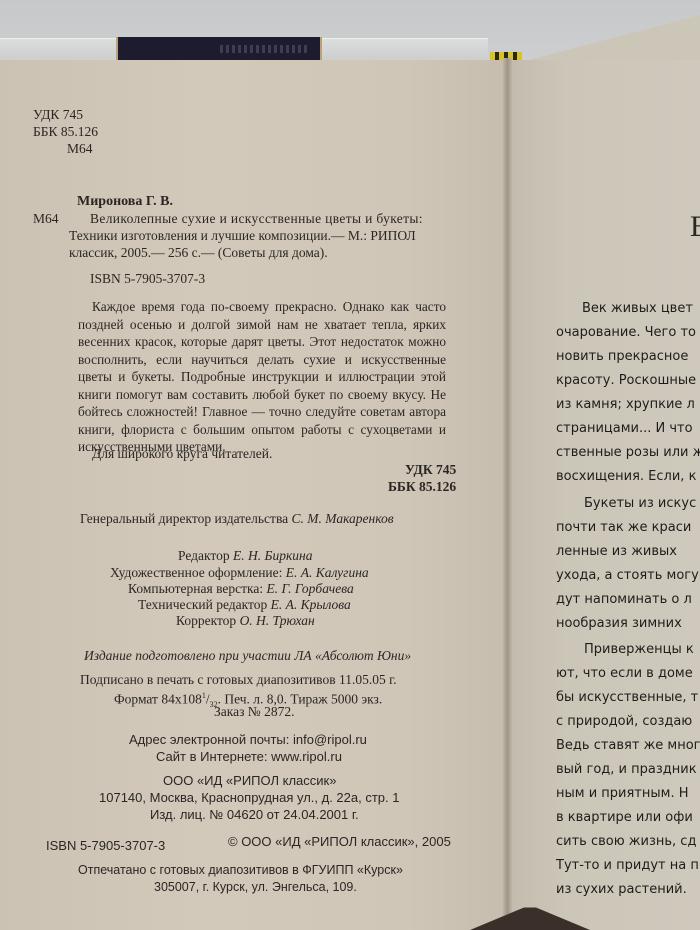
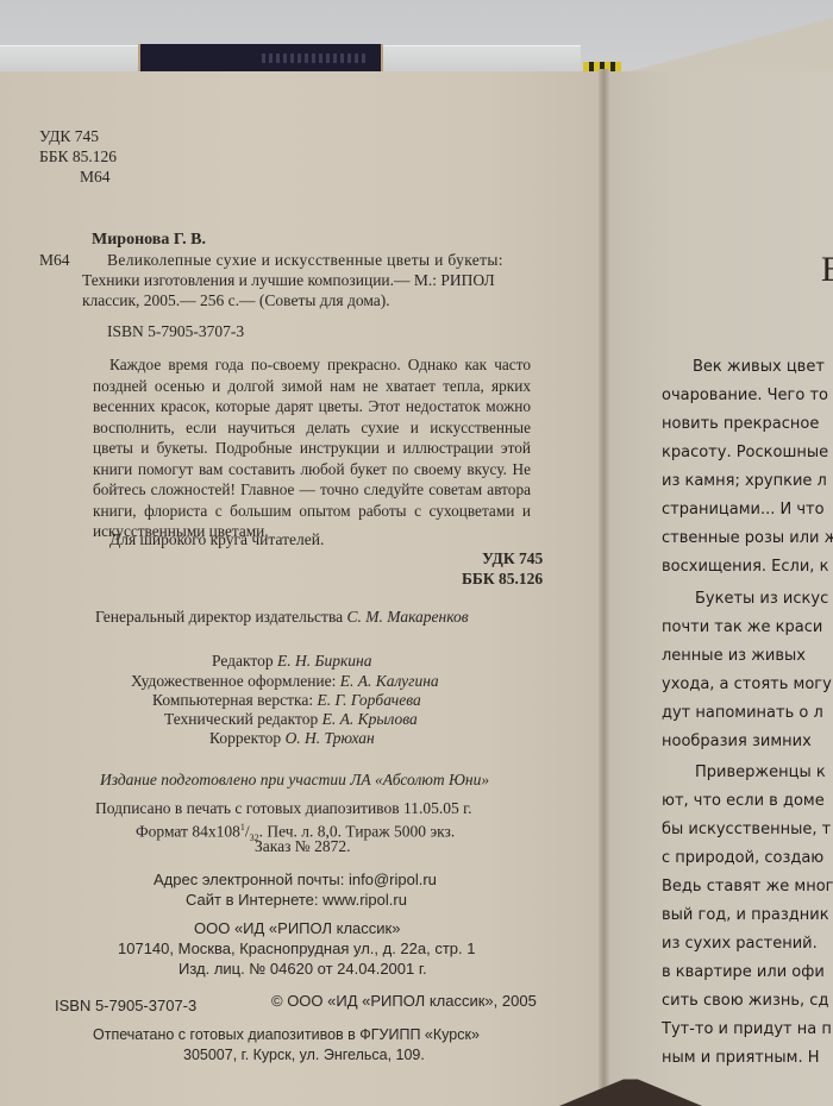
  УДК 745
  ББК 85.126
  М64
  Миронова Г. В.
  М64
  Великолепные сухие и искусственные цветы и букеты:
  Техники изготовления и лучшие композиции.— М.: РИПОЛ
  классик, 2005.— 256 с.— (Советы для дома).
  ISBN 5-7905-3707-3
  Каждое время года по-своему прекрасно. Однако как часто поздней осенью и долгой зимой нам не хватает тепла, ярких весенних красок, которые дарят цветы. Этот недостаток можно восполнить, если научиться делать сухие и искусственные цветы и букеты. Подробные инструкции и иллюстрации этой книги помогут вам составить любой букет по своему вкусу. Не бойтесь сложностей! Главное — точно следуйте советам автора книги, флориста с большим опытом работы с сухоцветами и искусственными цветами.
  Для широкого круга читателей.
  УДК 745
  ББК 85.126
  Генеральный директор издательства С. М. Макаренков
  Редактор Е. Н. Биркина
  Художественное оформление: Е. А. Калугина
  Компьютерная верстка: Е. Г. Горбачева
  Технический редактор Е. А. Крылова
  Корректор О. Н. Трюхан
  Издание подготовлено при участии ЛА «Абсолют Юни»
  Подписано в печать с готовых диапозитивов 11.05.05 г.
  Формат 84x1081/32. Печ. л. 8,0. Тираж 5000 экз.
  Заказ № 2872.
  Адрес электронной почты: info@ripol.ru
  Сайт в Интернете: www.ripol.ru
  ООО «ИД «РИПОЛ классик»
  107140, Москва, Краснопрудная ул., д. 22а, стр. 1
  Изд. лиц. № 04620 от 24.04.2001 г.
  ISBN 5-7905-3707-3
  © ООО «ИД «РИПОЛ классик», 2005
  Отпечатано с готовых диапозитивов в ФГУИПП «Курск»
  305007, г. Курск, ул. Энгельса, 109.
  Век живых цвет
  очарование. Чего то
  новить прекрасное
  красоту. Роскошные
  из камня; хрупкие л
  страницами... И что
  ственные розы или ж
  восхищения. Если, к
  Букеты из искус
  почти так же краси
  ленные из живых
  ухода, а стоять могу
  дут напоминать о л
  нообразия зимних
  Приверженцы к
  ют, что если в доме
  бы искусственные, т
  с природой, создаю
  Ведь ставят же мног
  вый год, и праздник
- ным и приятным. Н
+ из сухих растений.
  в квартире или офи
  сить свою жизнь, сд
  Тут-то и придут на п
- из сухих растений.
+ ным и приятным. Н
